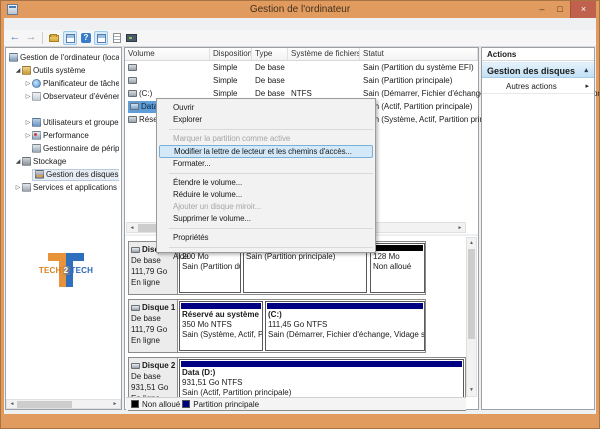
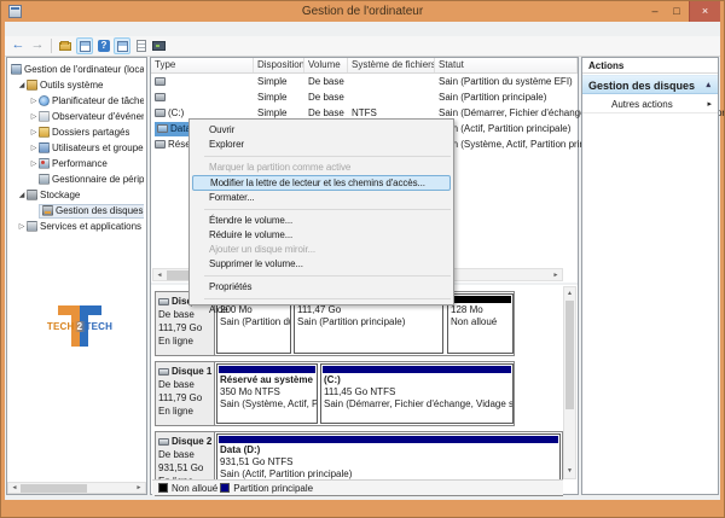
  Gestion de l'ordinateur
  –
  □
  ×
  ←
  →
  ?
  Gestion de l'ordinateur (loca
  Outils système
  Planificateur de tâche
  Observateur d'événe
+ Dossiers partagés
  Utilisateurs et groupe
  Performance
  Gestionnaire de périp
  Stockage
  Gestion des disques
  Services et applications
  TECH 2 TECH
- Volume
+ Type
  Disposition
- Type
+ Volume
  Système de fichiers
  Statut
  Simple
  De base
  Sain (Partition du système EFI)
  Simple
  De base
  Sain (Partition principale)
  (C:)
  Simple
  De base
  NTFS
  n (Actif, Partition principale)
  n (Système, Actif, Partition pri
  De base
  111,79 Go
  En ligne
  200 Mo
+ 111,47 Go
  Sain (Partition principale)
  128 Mo
  Non alloué
  Disque 1
  De base
  111,79 Go
  En ligne
  Réservé au système
  350 Mo NTFS
  (C:)
  111,45 Go NTFS
  Sain (Démarrer, Fichier d'échange, Vidage s
  Disque 2
  De base
  931,51 Go
  Data (D:)
  931,51 Go NTFS
  Sain (Actif, Partition principale)
  Non alloué
  Partition principale
  Actions
  Gestion des disques
  Autres actions
  Ouvrir
  Explorer
  Marquer la partition comme active
  Modifier la lettre de lecteur et les chemins d'accès...
  Formater...
  Étendre le volume...
  Réduire le volume...
  Ajouter un disque miroir...
  Supprimer le volume...
  Propriétés
  Aide
